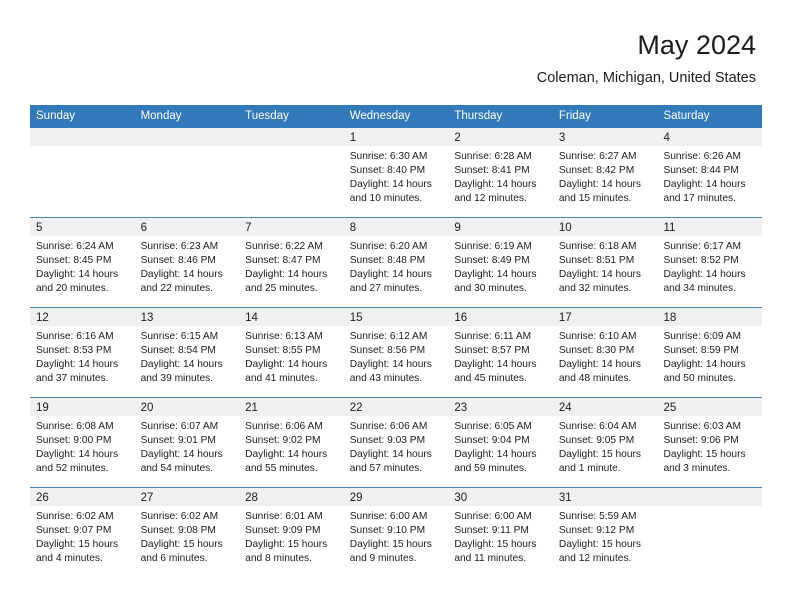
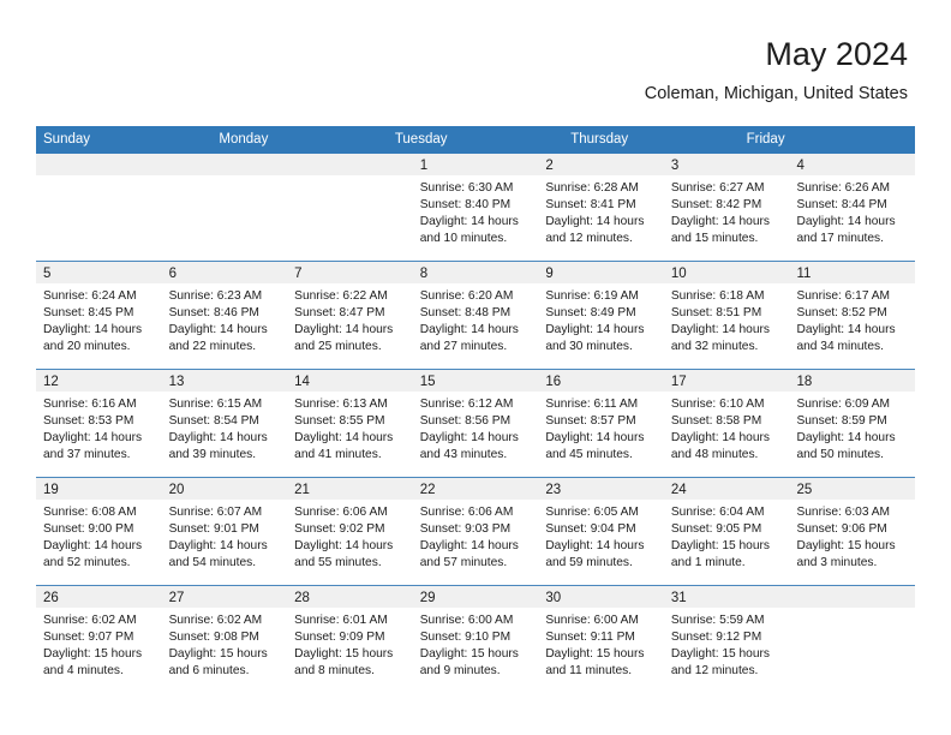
  May 2024
  Coleman, Michigan, United States
  Sunday
  Monday
  Tuesday
- Wednesday
  Thursday
  Friday
- Saturday
  1
  Sunrise: 6:30 AM
  Sunset: 8:40 PM
  Daylight: 14 hours
  and 10 minutes.
  2
  Sunrise: 6:28 AM
  Sunset: 8:41 PM
  Daylight: 14 hours
  and 12 minutes.
  3
  Sunrise: 6:27 AM
  Sunset: 8:42 PM
  Daylight: 14 hours
  and 15 minutes.
  4
  Sunrise: 6:26 AM
  Sunset: 8:44 PM
  Daylight: 14 hours
  and 17 minutes.
  5
  Sunrise: 6:24 AM
  Sunset: 8:45 PM
  Daylight: 14 hours
  and 20 minutes.
  6
  Sunrise: 6:23 AM
  Sunset: 8:46 PM
  Daylight: 14 hours
  and 22 minutes.
  7
  Sunrise: 6:22 AM
  Sunset: 8:47 PM
  Daylight: 14 hours
  and 25 minutes.
  8
  Sunrise: 6:20 AM
  Sunset: 8:48 PM
  Daylight: 14 hours
  and 27 minutes.
  9
  Sunrise: 6:19 AM
  Sunset: 8:49 PM
  Daylight: 14 hours
  and 30 minutes.
  10
  Sunrise: 6:18 AM
  Sunset: 8:51 PM
  Daylight: 14 hours
  and 32 minutes.
  11
  Sunrise: 6:17 AM
  Sunset: 8:52 PM
  Daylight: 14 hours
  and 34 minutes.
  12
  Sunrise: 6:16 AM
  Sunset: 8:53 PM
  Daylight: 14 hours
  and 37 minutes.
  13
  Sunrise: 6:15 AM
  Sunset: 8:54 PM
  Daylight: 14 hours
  and 39 minutes.
  14
  Sunrise: 6:13 AM
  Sunset: 8:55 PM
  Daylight: 14 hours
  and 41 minutes.
  15
  Sunrise: 6:12 AM
  Sunset: 8:56 PM
  Daylight: 14 hours
  and 43 minutes.
  16
  Sunrise: 6:11 AM
  Sunset: 8:57 PM
  Daylight: 14 hours
  and 45 minutes.
  17
  Sunrise: 6:10 AM
- Sunset: 8:30 PM
+ Sunset: 8:58 PM
  Daylight: 14 hours
  and 48 minutes.
  18
  Sunrise: 6:09 AM
  Sunset: 8:59 PM
  Daylight: 14 hours
  and 50 minutes.
  19
  Sunrise: 6:08 AM
  Sunset: 9:00 PM
  Daylight: 14 hours
  and 52 minutes.
  20
  Sunrise: 6:07 AM
  Sunset: 9:01 PM
  Daylight: 14 hours
  and 54 minutes.
  21
  Sunrise: 6:06 AM
  Sunset: 9:02 PM
  Daylight: 14 hours
  and 55 minutes.
  22
  Sunrise: 6:06 AM
  Sunset: 9:03 PM
  Daylight: 14 hours
  and 57 minutes.
  23
  Sunrise: 6:05 AM
  Sunset: 9:04 PM
  Daylight: 14 hours
  and 59 minutes.
  24
  Sunrise: 6:04 AM
  Sunset: 9:05 PM
  Daylight: 15 hours
  and 1 minute.
  25
  Sunrise: 6:03 AM
  Sunset: 9:06 PM
  Daylight: 15 hours
  and 3 minutes.
  26
  Sunrise: 6:02 AM
  Sunset: 9:07 PM
  Daylight: 15 hours
  and 4 minutes.
  27
  Sunrise: 6:02 AM
  Sunset: 9:08 PM
  Daylight: 15 hours
  and 6 minutes.
  28
  Sunrise: 6:01 AM
  Sunset: 9:09 PM
  Daylight: 15 hours
  and 8 minutes.
  29
  Sunrise: 6:00 AM
  Sunset: 9:10 PM
  Daylight: 15 hours
  and 9 minutes.
  30
  Sunrise: 6:00 AM
  Sunset: 9:11 PM
  Daylight: 15 hours
  and 11 minutes.
  31
  Sunrise: 5:59 AM
  Sunset: 9:12 PM
  Daylight: 15 hours
  and 12 minutes.
